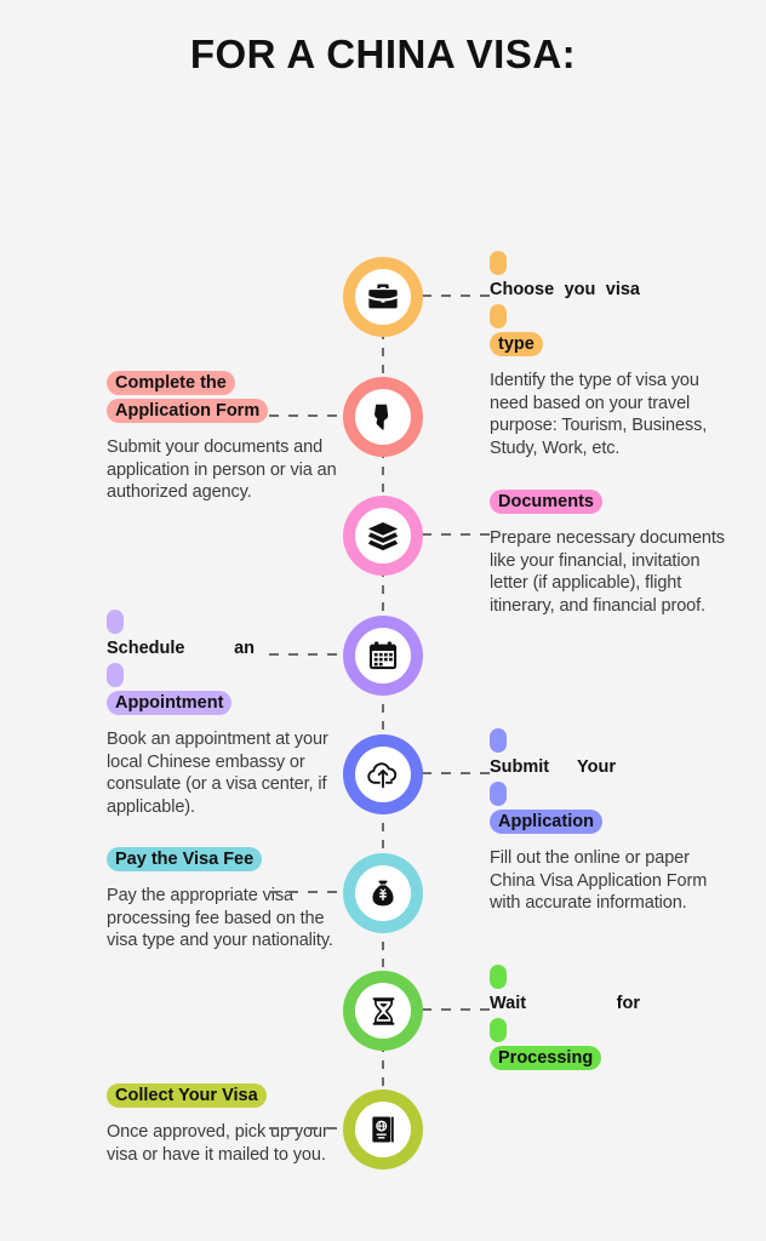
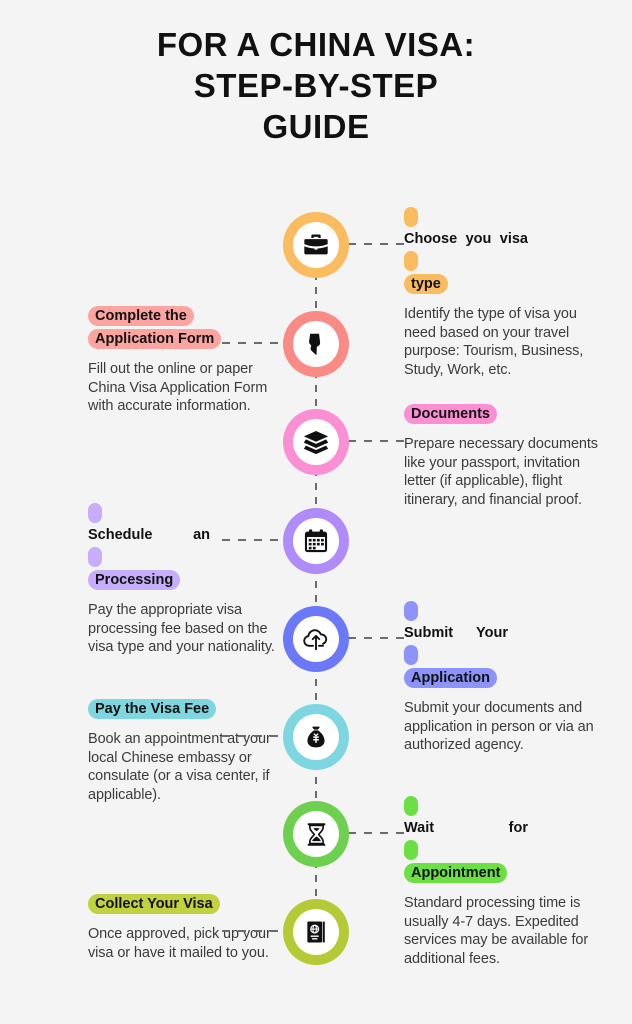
  FOR A CHINA VISA:
+ STEP-BY-STEP
+ GUIDE
  Choose
  you
  visa
  type
  Identify the type of visa you need based on your travel purpose: Tourism, Business, Study, Work, etc.
  Complete the
  Application Form
- Submit your documents and application in person or via an authorized agency.
+ Fill out the online or paper China Visa Application Form with accurate information.
  Documents
- Prepare necessary documents like your financial, invitation letter (if applicable), flight itinerary, and financial proof.
+ Prepare necessary documents like your passport, invitation letter (if applicable), flight itinerary, and financial proof.
  Schedule
  an
- Appointment
+ Processing
- Book an appointment at your local Chinese embassy or consulate (or a visa center, if applicable).
+ Pay the appropriate visa processing fee based on the visa type and your nationality.
  Submit
  Your
  Application
- Fill out the online or paper China Visa Application Form with accurate information.
+ Submit your documents and application in person or via an authorized agency.
  Pay the Visa Fee
- Pay the appropriate visa processing fee based on the visa type and your nationality.
+ Book an appointment at your local Chinese embassy or consulate (or a visa center, if applicable).
  Wait
  for
- Processing
+ Appointment
+ Standard processing time is usually 4-7 days. Expedited services may be available for additional fees.
  Collect Your Visa
  Once approved, pick up your visa or have it mailed to you.
